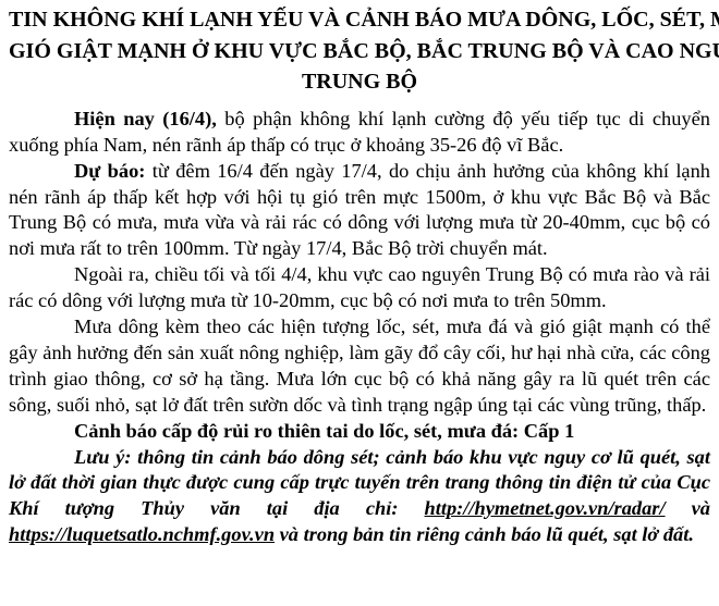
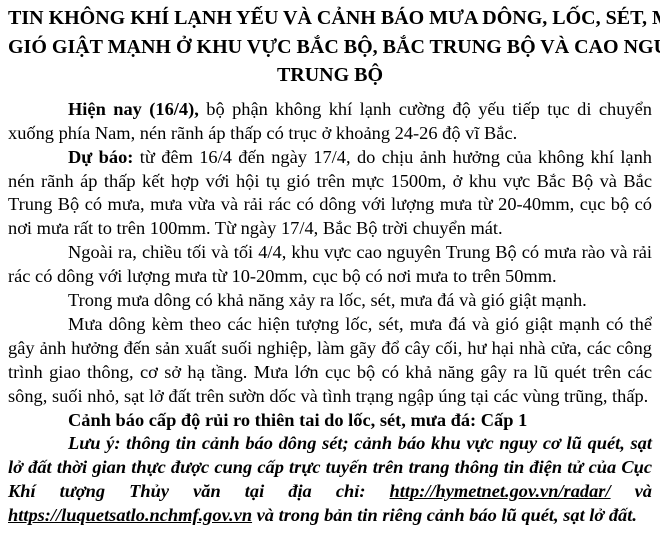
  TIN KHÔNG KHÍ LẠNH YẾU VÀ CẢNH BÁO MƯA DÔNG, LỐC, SÉT,
  GIÓ GIẬT MẠNH Ở KHU VỰC BẮC BỘ, BẮC TRUNG BỘ VÀ CAO NG
  TRUNG BỘ
- Hiện nay (16/4), bộ phận không khí lạnh cường độ yếu tiếp tục di chuyển xuống phía Nam, nén rãnh áp thấp có trục ở khoảng 35-26 độ vĩ Bắc.
+ Hiện nay (16/4), bộ phận không khí lạnh cường độ yếu tiếp tục di chuyển xuống phía Nam, nén rãnh áp thấp có trục ở khoảng 24-26 độ vĩ Bắc.
  Dự báo: từ đêm 16/4 đến ngày 17/4, do chịu ảnh hưởng của không khí lạnh nén rãnh áp thấp kết hợp với hội tụ gió trên mực 1500m, ở khu vực Bắc Bộ và Bắc Trung Bộ có mưa, mưa vừa và rải rác có dông với lượng mưa từ 20-40mm, cục bộ có nơi mưa rất to trên 100mm. Từ ngày 17/4, Bắc Bộ trời chuyển mát.
  Ngoài ra, chiều tối và tối 4/4, khu vực cao nguyên Trung Bộ có mưa rào và rải rác có dông với lượng mưa từ 10-20mm, cục bộ có nơi mưa to trên 50mm.
+ Trong mưa dông có khả năng xảy ra lốc, sét, mưa đá và gió giật mạnh.
- Mưa dông kèm theo các hiện tượng lốc, sét, mưa đá và gió giật mạnh có thể gây ảnh hưởng đến sản xuất nông nghiệp, làm gãy đổ cây cối, hư hại nhà cửa, các công trình giao thông, cơ sở hạ tầng. Mưa lớn cục bộ có khả năng gây ra lũ quét trên các sông, suối nhỏ, sạt lở đất trên sườn dốc và tình trạng ngập úng tại các vùng trũng, thấp.
+ Mưa dông kèm theo các hiện tượng lốc, sét, mưa đá và gió giật mạnh có thể gây ảnh hưởng đến sản xuất suối nghiệp, làm gãy đổ cây cối, hư hại nhà cửa, các công trình giao thông, cơ sở hạ tầng. Mưa lớn cục bộ có khả năng gây ra lũ quét trên các sông, suối nhỏ, sạt lở đất trên sườn dốc và tình trạng ngập úng tại các vùng trũng, thấp.
  Cảnh báo cấp độ rủi ro thiên tai do lốc, sét, mưa đá: Cấp 1
  Lưu ý: thông tin cảnh báo dông sét; cảnh báo khu vực nguy cơ lũ quét, sạt lở đất thời gian thực được cung cấp trực tuyến trên trang thông tin điện tử của Cục Khí tượng Thủy văn tại địa chỉ: http://hymetnet.gov.vn/radar/ và https://luquetsatlo.nchmf.gov.vn và trong bản tin riêng cảnh báo lũ quét, sạt lở đất.
